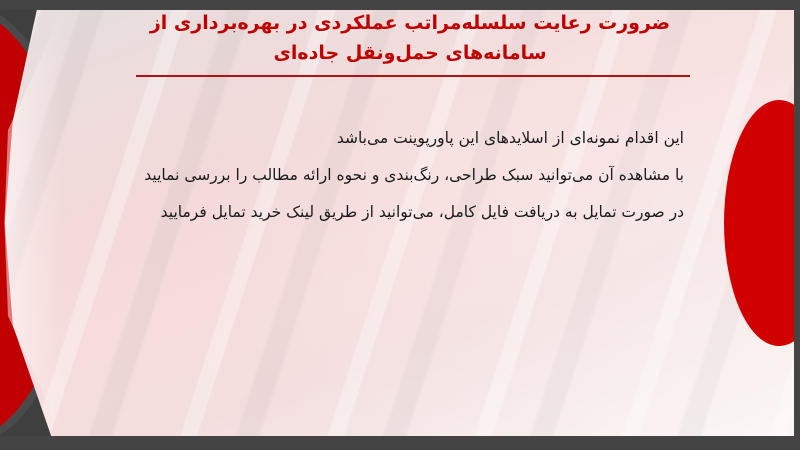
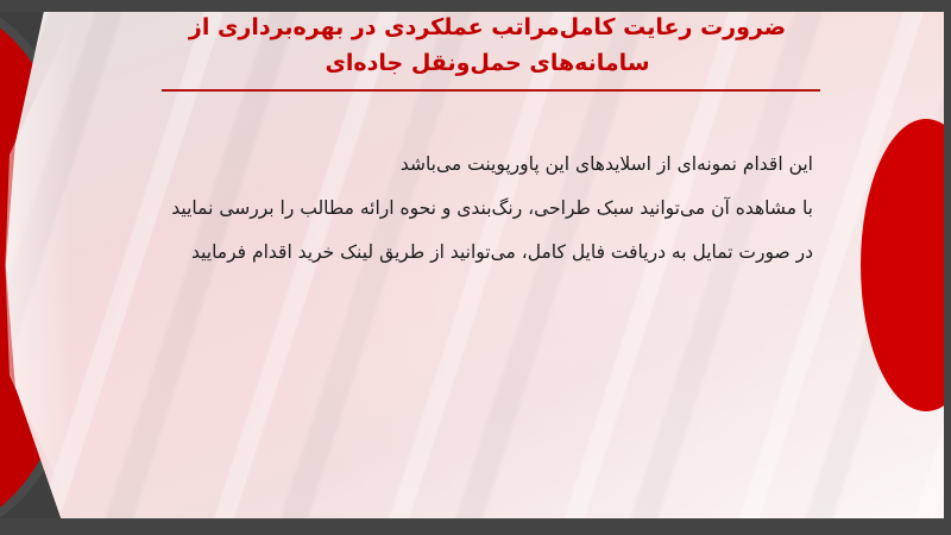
- ضرورت رعایت سلسله‌مراتب عملکردی در بهره‌برداری از
+ ضرورت رعایت کامل‌مراتب عملکردی در بهره‌برداری از
  سامانه‌های حمل‌ونقل جاده‌ای
  این اقدام نمونه‌ای از اسلایدهای این پاورپوینت می‌باشد
  با مشاهده آن میتوانید سبک طراحی، رنگ‌بندی و نحوه ارائه مطالب را بررسی نمایید
- در صورت تمایل به دریافت فایل کامل، می‌توانید از طریق لینک خرید تمایل فرمایید
+ در صورت تمایل به دریافت فایل کامل، می‌توانید از طریق لینک خرید اقدام فرمایید
